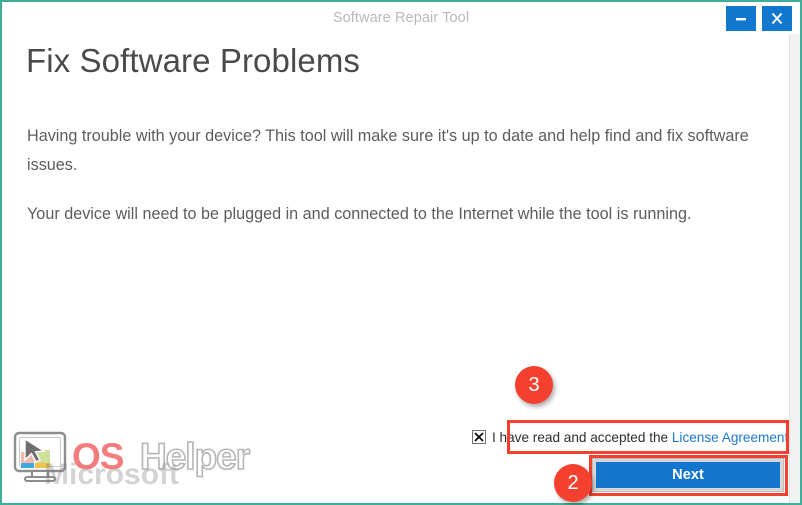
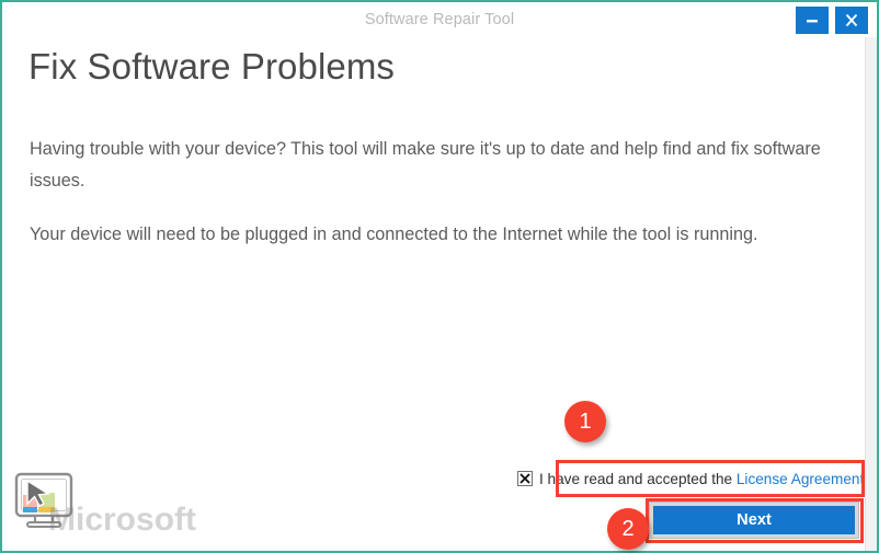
  Software Repair Tool
  Fix Software Problems
  Having trouble with your device? This tool will make sure it's up to date and help find and fix software issues.
  Your device will need to be plugged in and connected to the Internet while the tool is running.
  I have read and accepted the
  License Agreement
  Next
  Microsoft
- OS
- Helper
- 3
+ 1
  2
